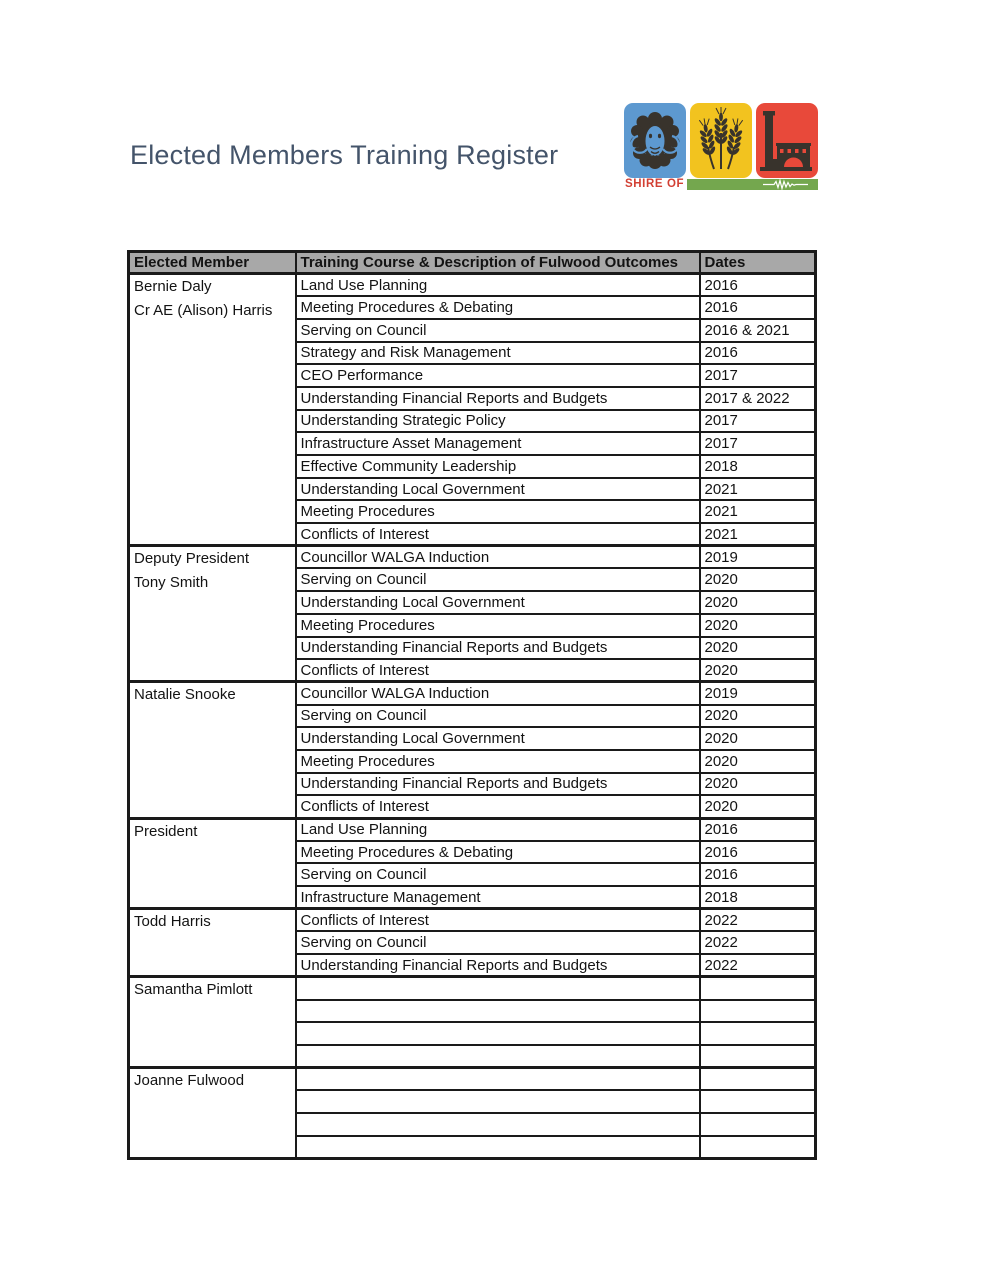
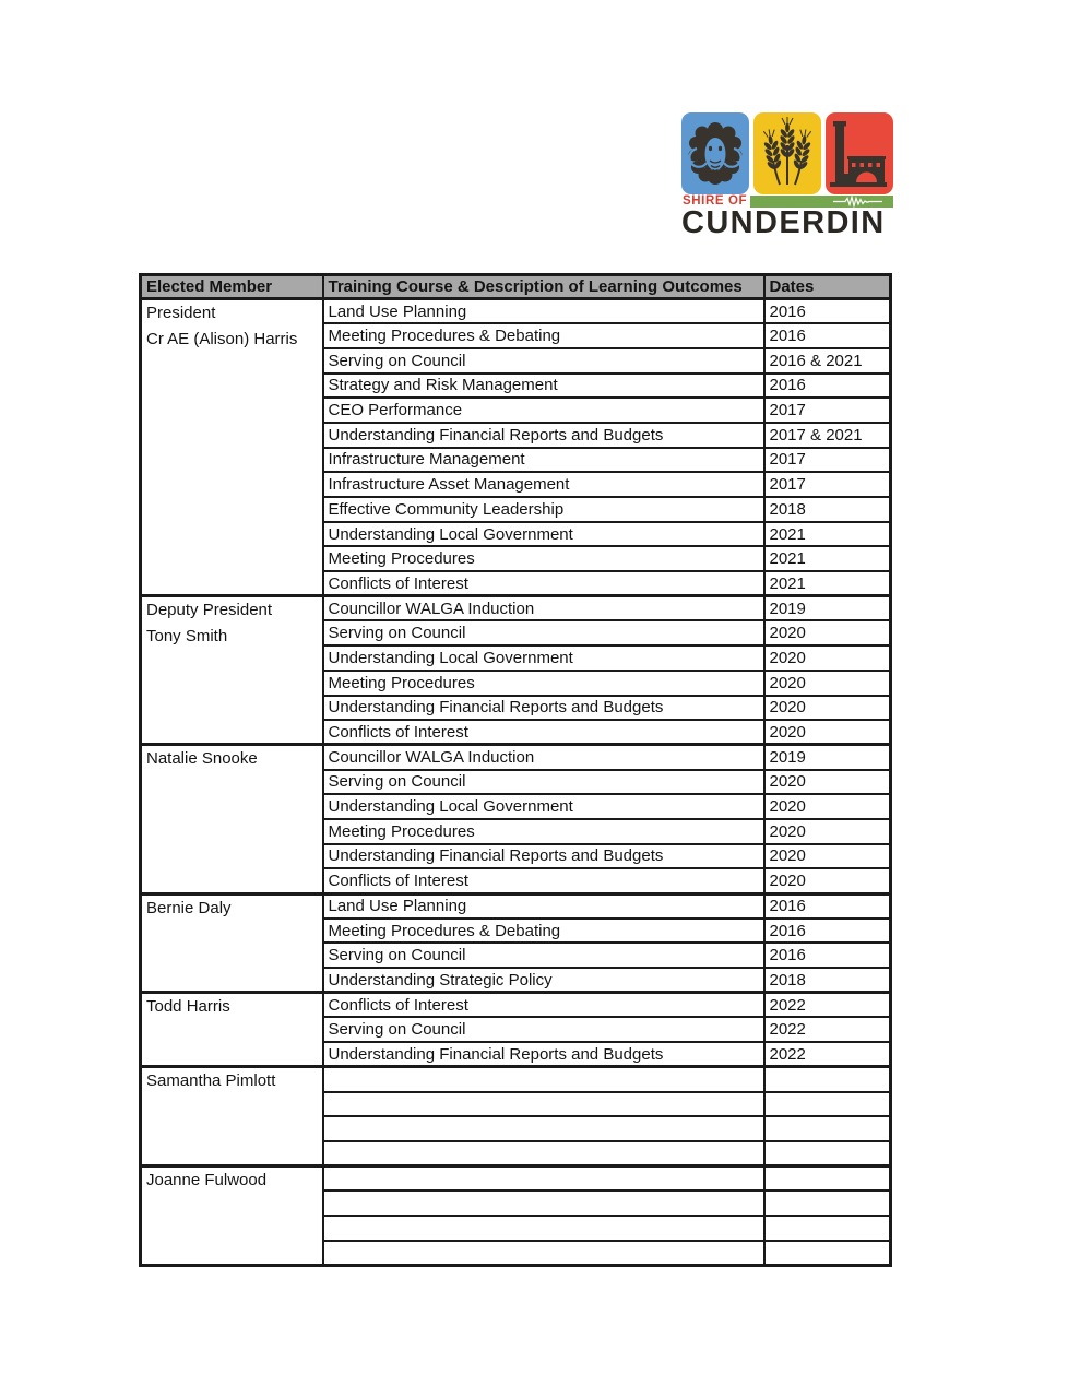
- Elected Members Training Register
  SHIRE OF
+ CUNDERDIN
- Elected Member	Training Course & Description of Fulwood Outcomes	Dates
+ Elected Member	Training Course & Description of Learning Outcomes	Dates
- Bernie DalyCr AE (Alison) Harris	Land Use Planning	2016
+ PresidentCr AE (Alison) Harris	Land Use Planning	2016
  Meeting Procedures & Debating	2016
  Serving on Council	2016 & 2021
  Strategy and Risk Management	2016
  CEO Performance	2017
- Understanding Financial Reports and Budgets	2017 & 2022
+ Understanding Financial Reports and Budgets	2017 & 2021
- Understanding Strategic Policy	2017
+ Infrastructure Management	2017
  Infrastructure Asset Management	2017
  Effective Community Leadership	2018
  Understanding Local Government	2021
  Meeting Procedures	2021
  Conflicts of Interest	2021
  Deputy PresidentTony Smith	Councillor WALGA Induction	2019
  Serving on Council	2020
  Understanding Local Government	2020
  Meeting Procedures	2020
  Understanding Financial Reports and Budgets	2020
  Conflicts of Interest	2020
  Natalie Snooke	Councillor WALGA Induction	2019
  Serving on Council	2020
  Understanding Local Government	2020
  Meeting Procedures	2020
  Understanding Financial Reports and Budgets	2020
  Conflicts of Interest	2020
- President	Land Use Planning	2016
+ Bernie Daly	Land Use Planning	2016
  Meeting Procedures & Debating	2016
  Serving on Council	2016
- Infrastructure Management	2018
+ Understanding Strategic Policy	2018
  Todd Harris	Conflicts of Interest	2022
  Serving on Council	2022
  Understanding Financial Reports and Budgets	2022
  Samantha Pimlott
  Joanne Fulwood
